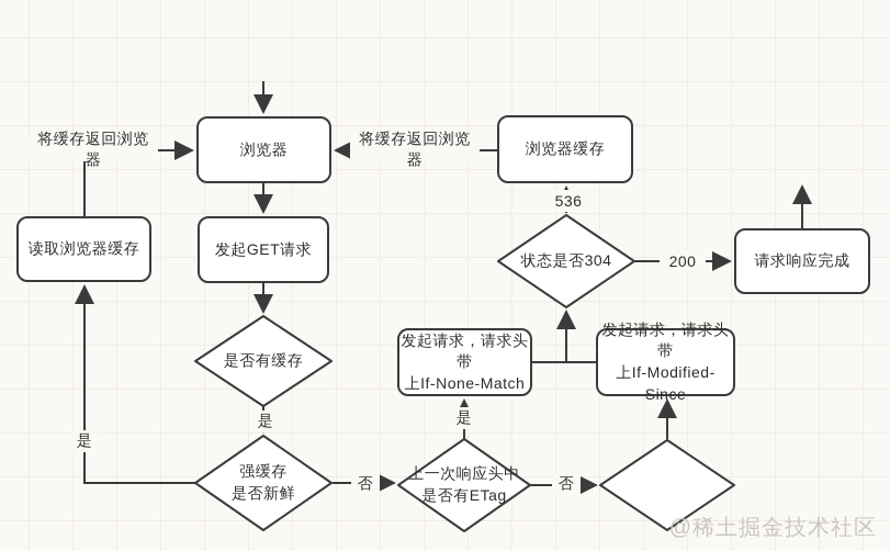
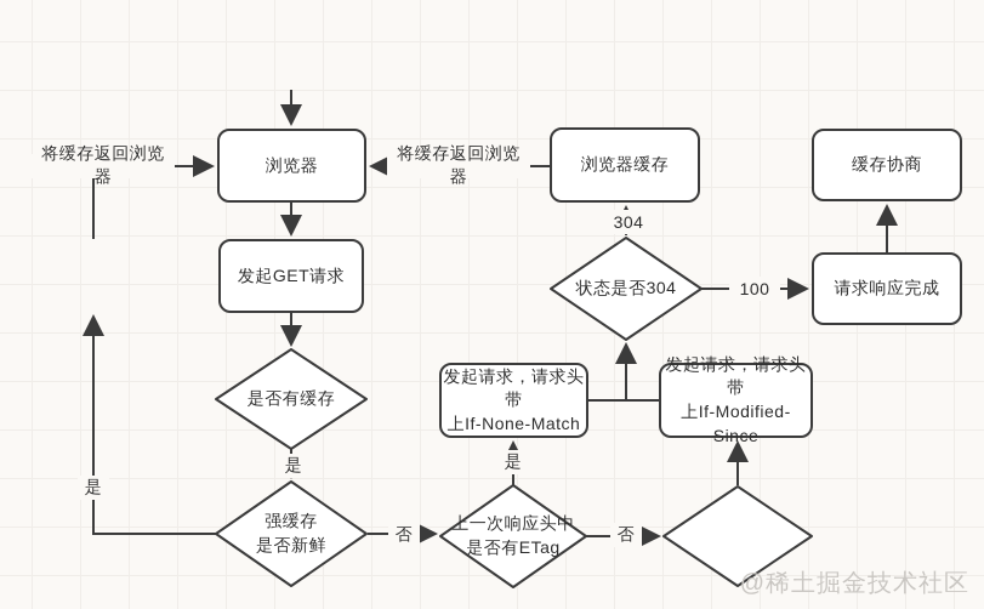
  浏览器
  发起GET请求
- 读取浏览器缓存
  浏览器缓存
+ 缓存协商
  请求响应完成
  发起请求，请求头带
  上If-None-Match
  发起请求，请求头带
  上If-Modified-Since
  是否有缓存
  强缓存
  是否新鲜
  状态是否304
  上一次响应头中
  是否有ETag
  将缓存返回浏览器
  将缓存返回浏览器
- 536
+ 304
- 200
+ 100
  是
  是
  否
  是
  否
  @稀土掘金技术社区
